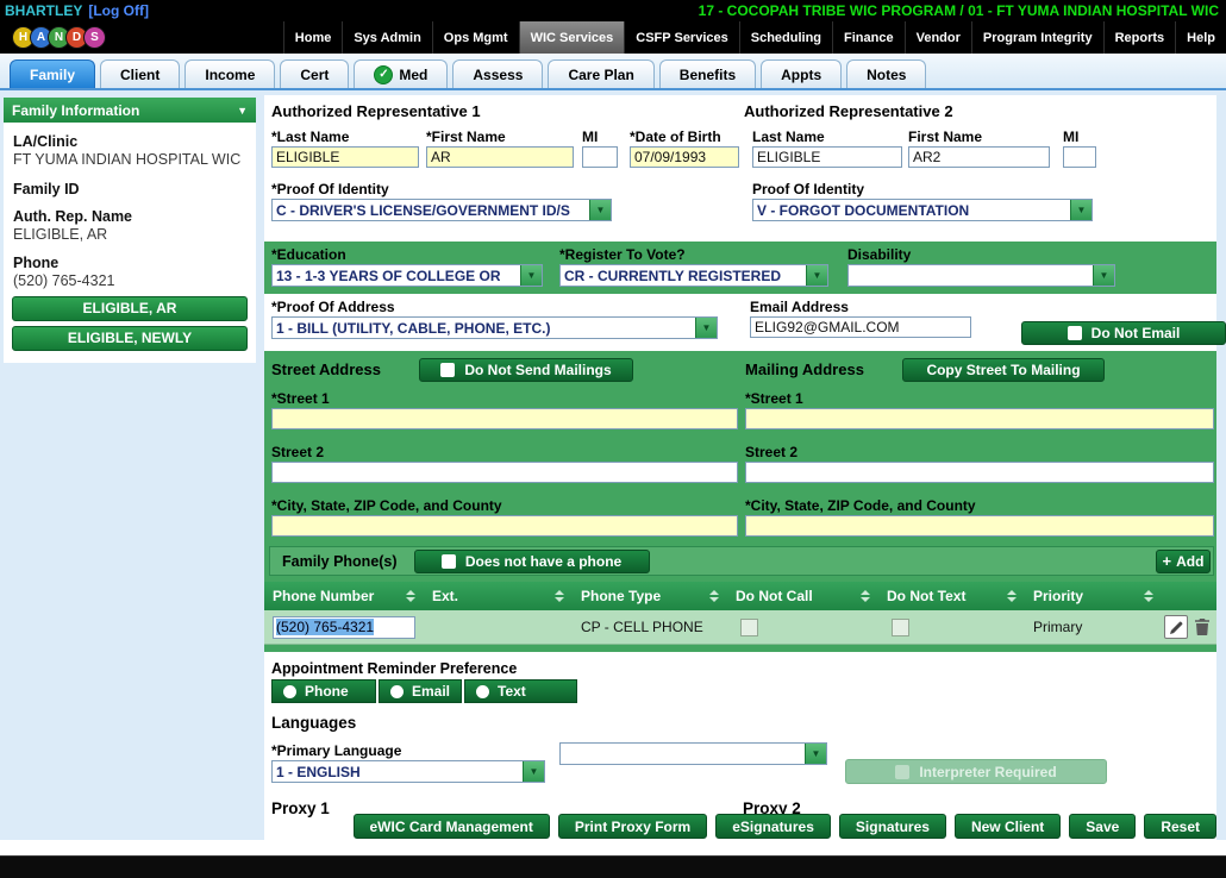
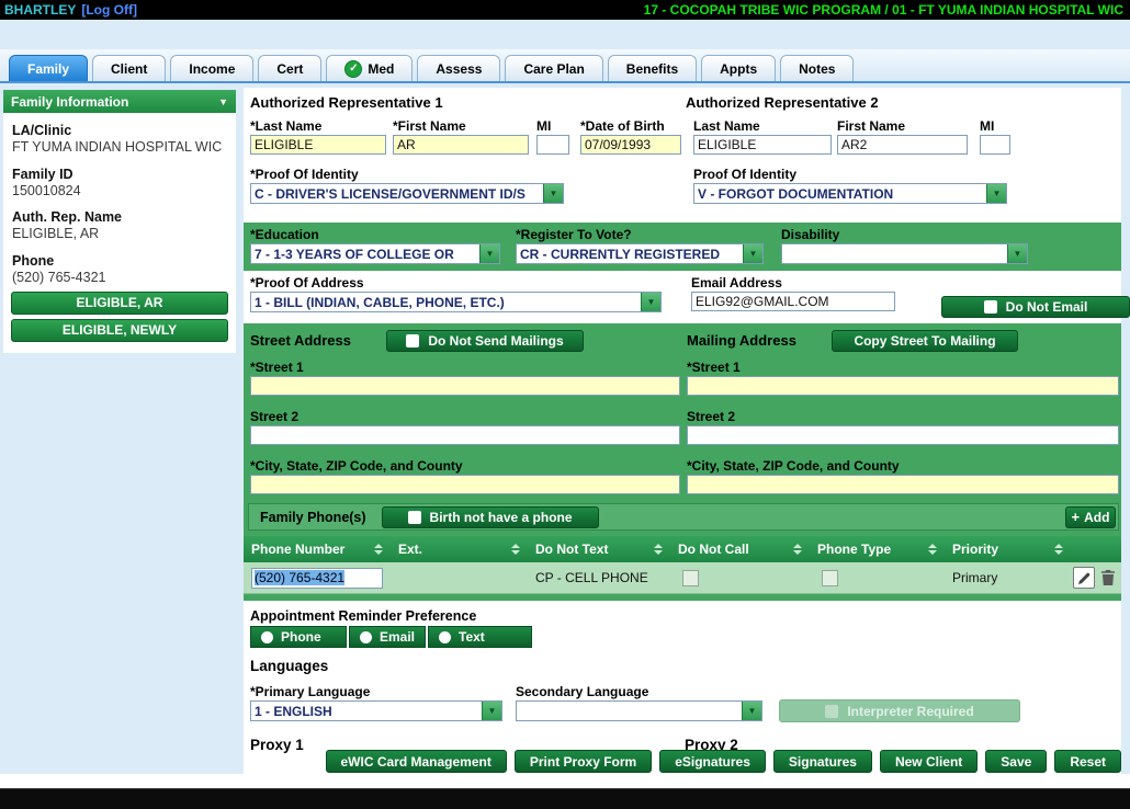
  BHARTLEY
  [Log Off]
  17 - COCOPAH TRIBE WIC PROGRAM / 01 - FT YUMA INDIAN HOSPITAL WIC
- H
- A
- N
- D
- S
- Home
- Sys Admin
- Ops Mgmt
- WIC Services
- CSFP Services
- Scheduling
- Finance
- Vendor
- Program Integrity
- Reports
- Help
  Family
  Client
  Income
  Cert
  ✓
  Med
  Assess
  Care Plan
  Benefits
  Appts
  Notes
  Family Information
  ▼
  LA/Clinic
  FT YUMA INDIAN HOSPITAL WIC
  Family ID
+ 150010824
  Auth. Rep. Name
  ELIGIBLE, AR
  Phone
  (520) 765-4321
  ELIGIBLE, AR
  ELIGIBLE, NEWLY
  Authorized Representative 1
  Authorized Representative 2
  *Last Name
  ELIGIBLE
  *First Name
  AR
  MI
  *Date of Birth
  07/09/1993
  Last Name
  ELIGIBLE
  First Name
  AR2
  MI
  *Proof Of Identity
  C - DRIVER'S LICENSE/GOVERNMENT ID/S
  ▼
  Proof Of Identity
  V - FORGOT DOCUMENTATION
  ▼
  *Education
- 13 - 1-3 YEARS OF COLLEGE OR
+ 7 - 1-3 YEARS OF COLLEGE OR
  ▼
  *Register To Vote?
  CR - CURRENTLY REGISTERED
  ▼
  Disability
  ▼
  *Proof Of Address
- 1 - BILL (UTILITY, CABLE, PHONE, ETC.)
+ 1 - BILL (INDIAN, CABLE, PHONE, ETC.)
  ▼
  Email Address
  ELIG92@GMAIL.COM
  Do Not Email
  Street Address
  Do Not Send Mailings
  Mailing Address
  Copy Street To Mailing
  *Street 1
  *Street 1
  Street 2
  Street 2
  *City, State, ZIP Code, and County
  *City, State, ZIP Code, and County
  Family Phone(s)
- Does not have a phone
+ Birth not have a phone
  +
  Add
  Phone Number
  Ext.
- Phone Type
+ Do Not Text
  Do Not Call
- Do Not Text
+ Phone Type
  Priority
  (520) 765-4321
  CP - CELL PHONE
  Primary
  Appointment Reminder Preference
  Phone
  Email
  Text
  Languages
  *Primary Language
  1 - ENGLISH
  ▼
+ Secondary Language
  ▼
  Interpreter Required
  Proxy 1
  Proxy 2
  eWIC Card Management
  Print Proxy Form
  eSignatures
  Signatures
  New Client
  Save
  Reset
